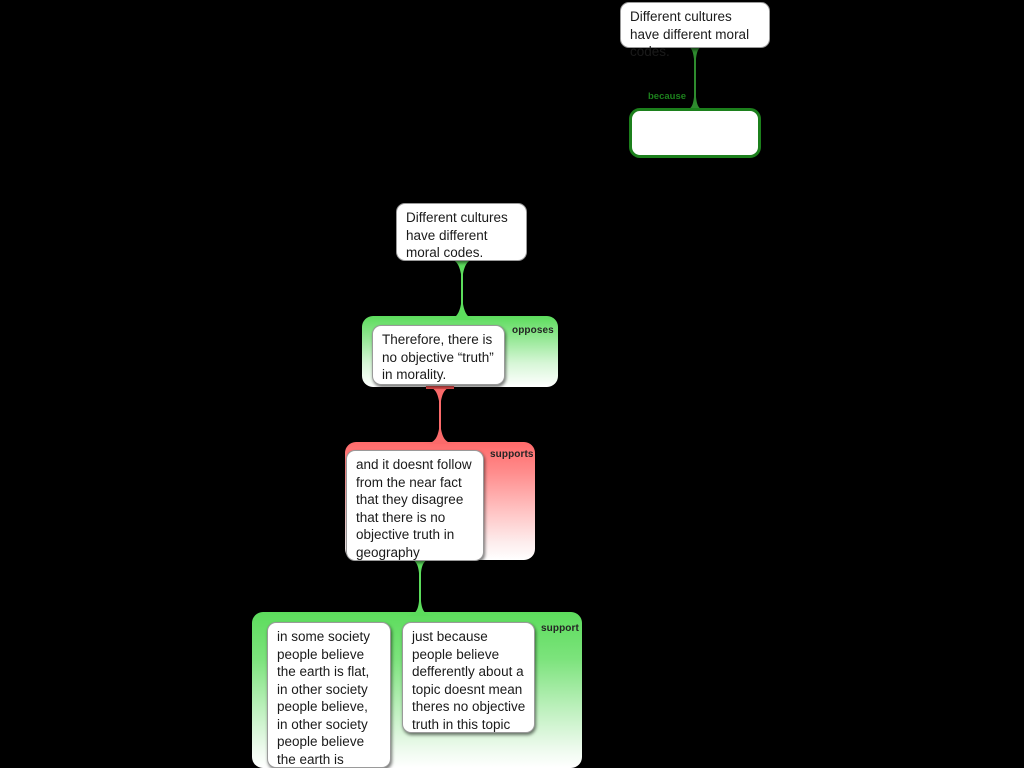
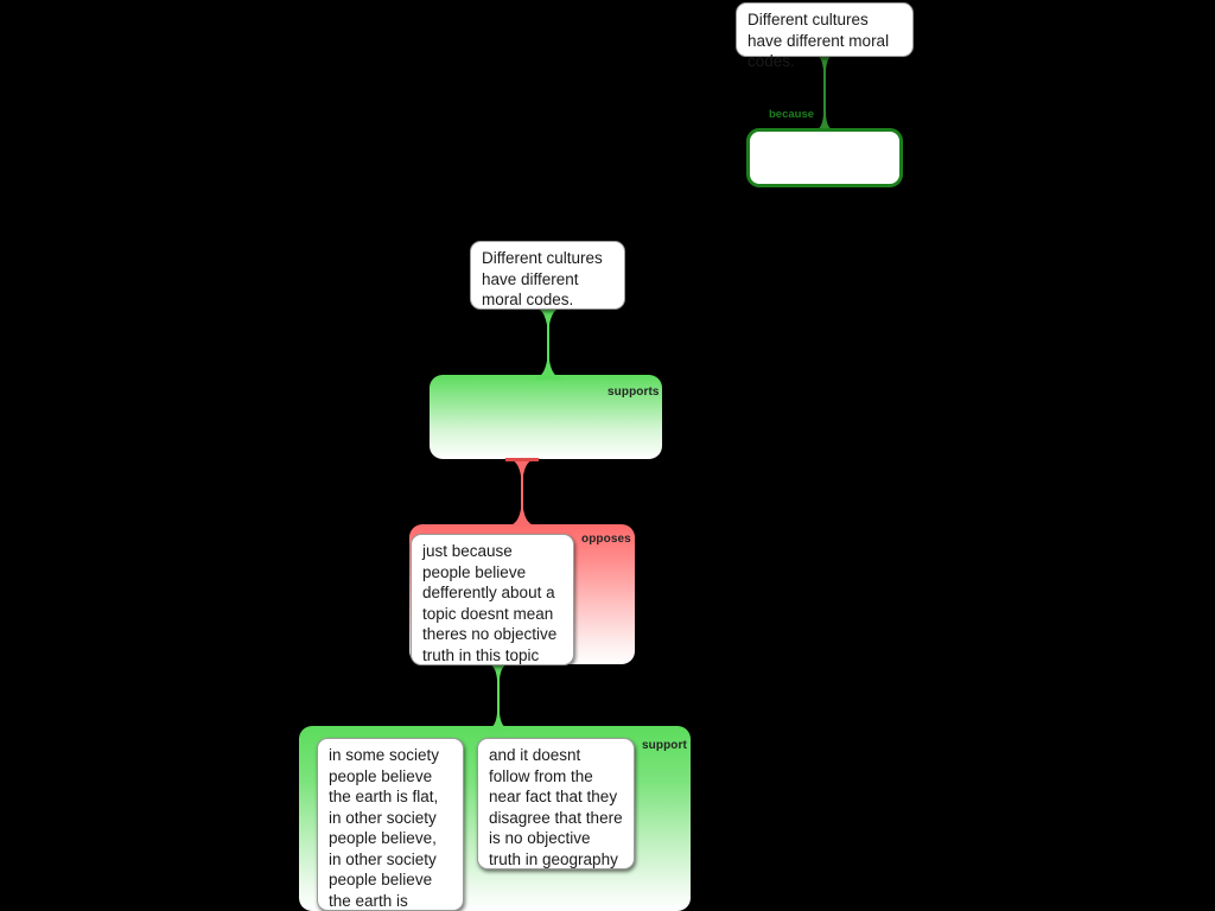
  Different cultures have different moral codes.
  because
  Different cultures have different moral codes.
- opposes
+ supports
- Therefore, there is no objective “truth” in morality.
- supports
+ opposes
- and it doesnt follow from the near fact that they disagree that there is no objective truth in geography
+ just because people believe defferently about a topic doesnt mean theres no objective truth in this topic
  support
  in some society people believe the earth is flat, in other society people believe, in other society people believe the earth is
- just because people believe defferently about a topic doesnt mean theres no objective truth in this topic
+ and it doesnt follow from the near fact that they disagree that there is no objective truth in geography
